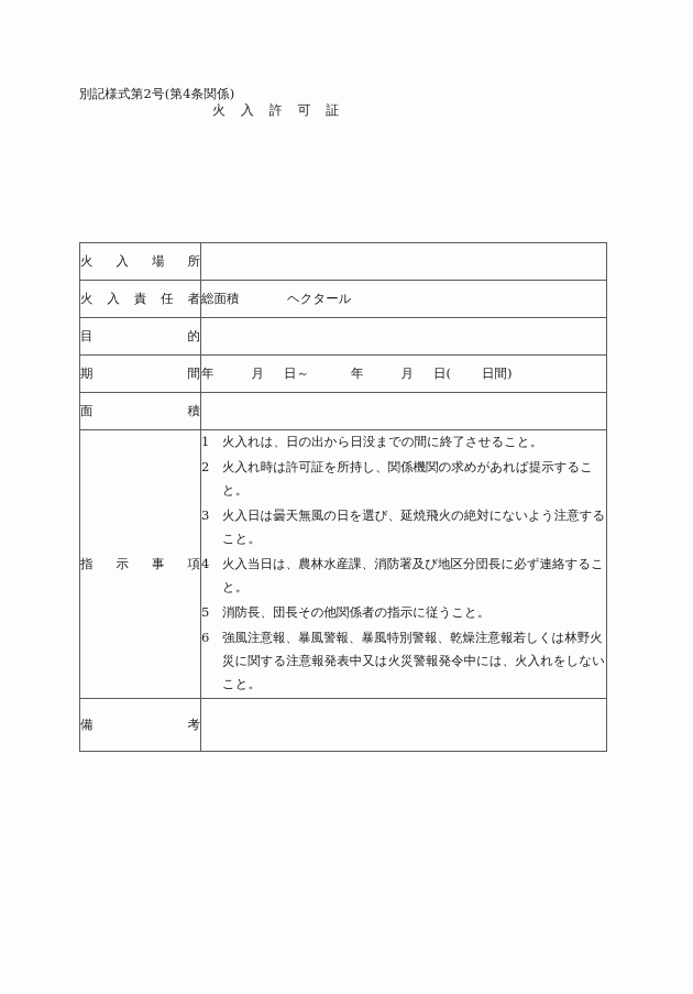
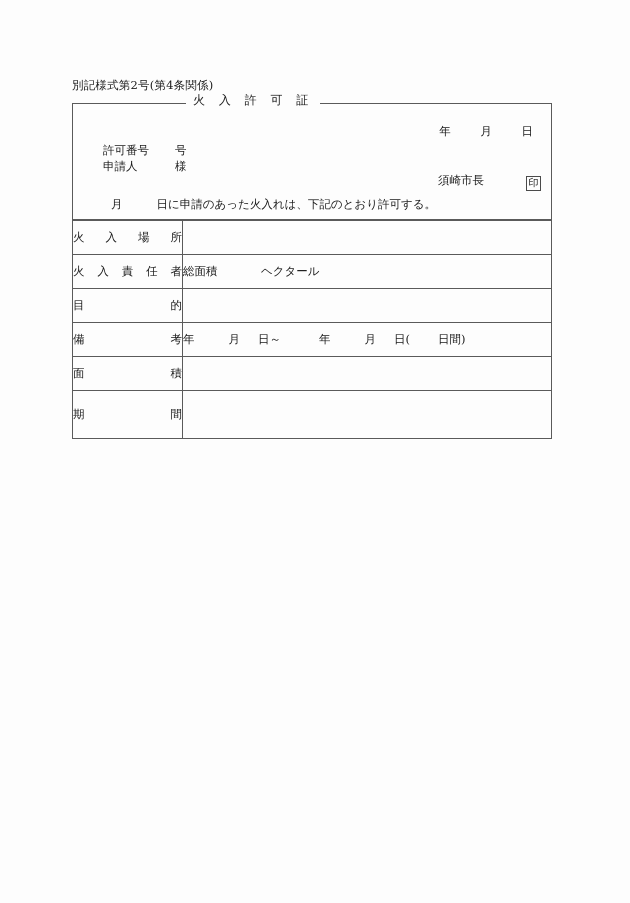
  別記様式第2号(第4条関係)
+ 年 月 日
+ 許可番号 号
+ 申請人 様
+ 須崎市長 印
+ 月 日に申請のあった火入れは、下記のとおり許可する。
  火 入 許 可 証
  火入場所
  火入責任者	総面積 ヘクタール
  目的
- 期間	年 月 日～ 年 月 日( 日間)
+ 備考	年 月 日～ 年 月 日( 日間)
  面積
- 指示事項	1 火入れは、日の出から日没までの間に終了させること。 2 火入れ時は許可証を所持し、関係機関の求めがあれば提示すること。 3 火入日は曇天無風の日を選び、延焼飛火の絶対にないよう注意すること。 4 火入当日は、農林水産課、消防署及び地区分団長に必ず連絡すること。 5 消防長、団長その他関係者の指示に従うこと。 6 強風注意報、暴風警報、暴風特別警報、乾燥注意報若しくは林野火災に関する注意報発表中又は火災警報発令中には、火入れをしないこと。
- 備考
+ 期間
